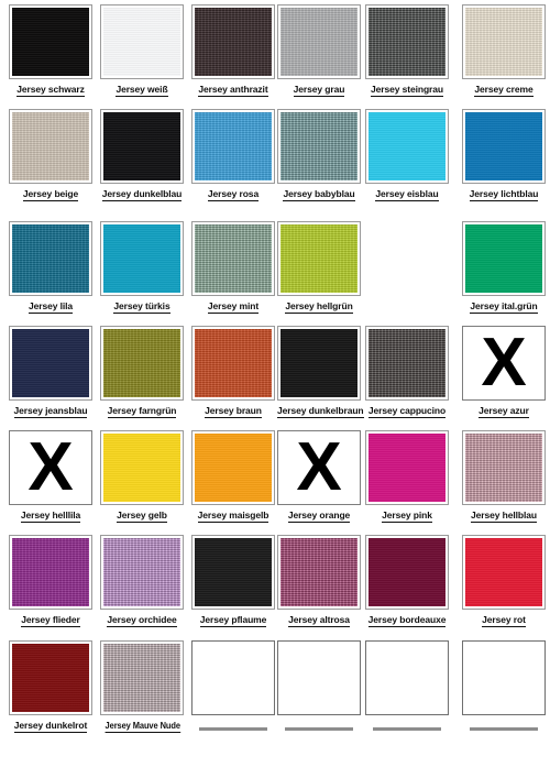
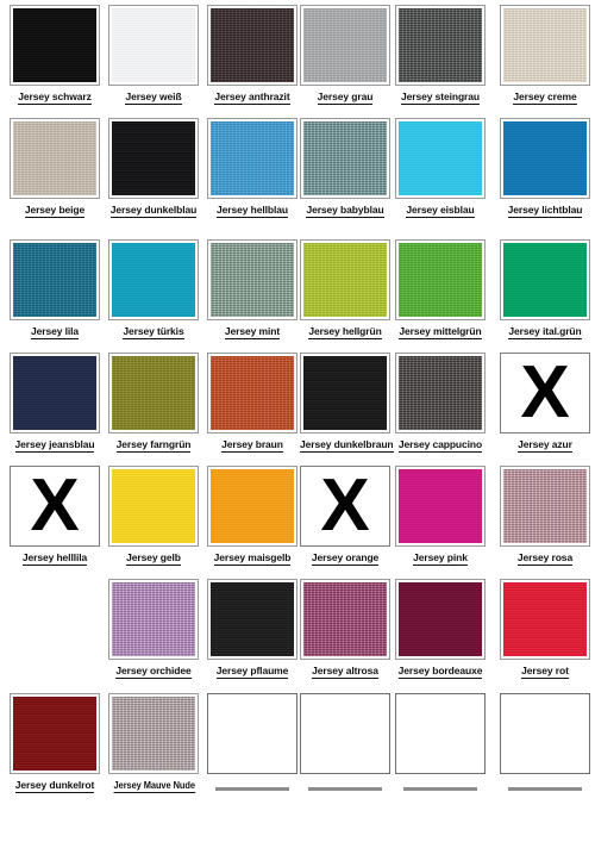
  Jersey schwarz
  Jersey weiß
  Jersey anthrazit
  Jersey grau
  Jersey steingrau
  Jersey creme
  Jersey beige
  Jersey dunkelblau
- Jersey rosa
+ Jersey hellblau
  Jersey babyblau
  Jersey eisblau
  Jersey lichtblau
  Jersey lila
  Jersey türkis
  Jersey mint
  Jersey hellgrün
+ Jersey mittelgrün
  Jersey ital.grün
  Jersey jeansblau
  Jersey farngrün
  Jersey braun
  Jersey dunkelbraun
  Jersey cappucino
  X
  Jersey azur
  X
  Jersey helllila
  Jersey gelb
  Jersey maisgelb
  X
  Jersey orange
  Jersey pink
- Jersey hellblau
+ Jersey rosa
- Jersey flieder
  Jersey orchidee
  Jersey pflaume
  Jersey altrosa
  Jersey bordeauxe
  Jersey rot
  Jersey dunkelrot
  Jersey Mauve Nude
